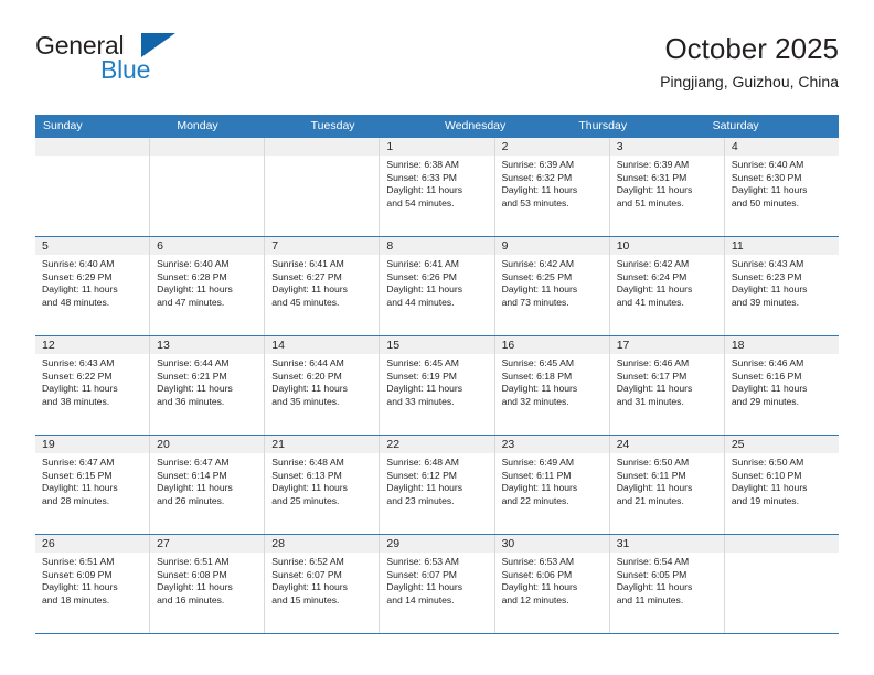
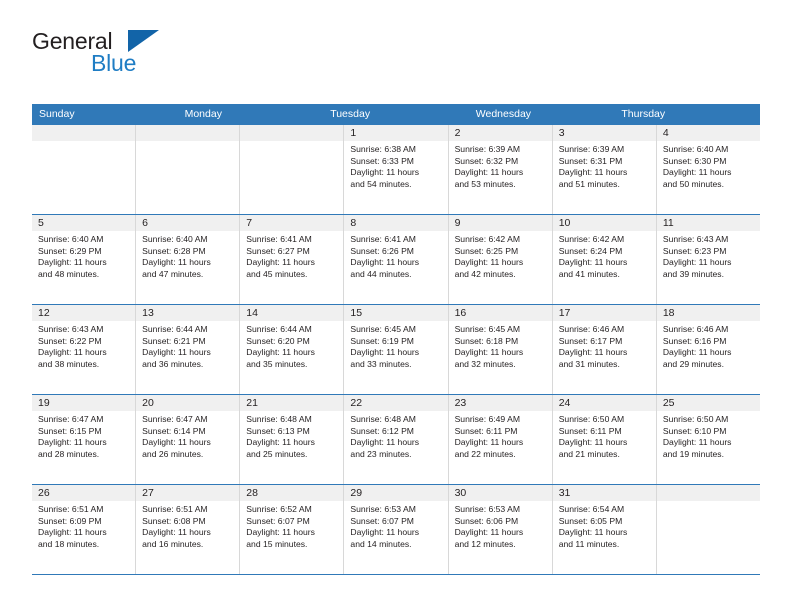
  General
  Blue
- October 2025
- Pingjiang, Guizhou, China
  Sunday
  Monday
  Tuesday
  Wednesday
  Thursday
- Saturday
  1
  Sunrise: 6:38 AM
  Sunset: 6:33 PM
  Daylight: 11 hours
  and 54 minutes.
  2
  Sunrise: 6:39 AM
  Sunset: 6:32 PM
  Daylight: 11 hours
  and 53 minutes.
  3
  Sunrise: 6:39 AM
  Sunset: 6:31 PM
  Daylight: 11 hours
  and 51 minutes.
  4
  Sunrise: 6:40 AM
  Sunset: 6:30 PM
  Daylight: 11 hours
  and 50 minutes.
  5
  Sunrise: 6:40 AM
  Sunset: 6:29 PM
  Daylight: 11 hours
  and 48 minutes.
  6
  Sunrise: 6:40 AM
  Sunset: 6:28 PM
  Daylight: 11 hours
  and 47 minutes.
  7
  Sunrise: 6:41 AM
  Sunset: 6:27 PM
  Daylight: 11 hours
  and 45 minutes.
  8
  Sunrise: 6:41 AM
  Sunset: 6:26 PM
  Daylight: 11 hours
  and 44 minutes.
  9
  Sunrise: 6:42 AM
  Sunset: 6:25 PM
  Daylight: 11 hours
- and 73 minutes.
+ and 42 minutes.
  10
  Sunrise: 6:42 AM
  Sunset: 6:24 PM
  Daylight: 11 hours
  and 41 minutes.
  11
  Sunrise: 6:43 AM
  Sunset: 6:23 PM
  Daylight: 11 hours
  and 39 minutes.
  12
  Sunrise: 6:43 AM
  Sunset: 6:22 PM
  Daylight: 11 hours
  and 38 minutes.
  13
  Sunrise: 6:44 AM
  Sunset: 6:21 PM
  Daylight: 11 hours
  and 36 minutes.
  14
  Sunrise: 6:44 AM
  Sunset: 6:20 PM
  Daylight: 11 hours
  and 35 minutes.
  15
  Sunrise: 6:45 AM
  Sunset: 6:19 PM
  Daylight: 11 hours
  and 33 minutes.
  16
  Sunrise: 6:45 AM
  Sunset: 6:18 PM
  Daylight: 11 hours
  and 32 minutes.
  17
  Sunrise: 6:46 AM
  Sunset: 6:17 PM
  Daylight: 11 hours
  and 31 minutes.
  18
  Sunrise: 6:46 AM
  Sunset: 6:16 PM
  Daylight: 11 hours
  and 29 minutes.
  19
  Sunrise: 6:47 AM
  Sunset: 6:15 PM
  Daylight: 11 hours
  and 28 minutes.
  20
  Sunrise: 6:47 AM
  Sunset: 6:14 PM
  Daylight: 11 hours
  and 26 minutes.
  21
  Sunrise: 6:48 AM
  Sunset: 6:13 PM
  Daylight: 11 hours
  and 25 minutes.
  22
  Sunrise: 6:48 AM
  Sunset: 6:12 PM
  Daylight: 11 hours
  and 23 minutes.
  23
  Sunrise: 6:49 AM
  Sunset: 6:11 PM
  Daylight: 11 hours
  and 22 minutes.
  24
  Sunrise: 6:50 AM
  Sunset: 6:11 PM
  Daylight: 11 hours
  and 21 minutes.
  25
  Sunrise: 6:50 AM
  Sunset: 6:10 PM
  Daylight: 11 hours
  and 19 minutes.
  26
  Sunrise: 6:51 AM
  Sunset: 6:09 PM
  Daylight: 11 hours
  and 18 minutes.
  27
  Sunrise: 6:51 AM
  Sunset: 6:08 PM
  Daylight: 11 hours
  and 16 minutes.
  28
  Sunrise: 6:52 AM
  Sunset: 6:07 PM
  Daylight: 11 hours
  and 15 minutes.
  29
  Sunrise: 6:53 AM
  Sunset: 6:07 PM
  Daylight: 11 hours
  and 14 minutes.
  30
  Sunrise: 6:53 AM
  Sunset: 6:06 PM
  Daylight: 11 hours
  and 12 minutes.
  31
  Sunrise: 6:54 AM
  Sunset: 6:05 PM
  Daylight: 11 hours
  and 11 minutes.
